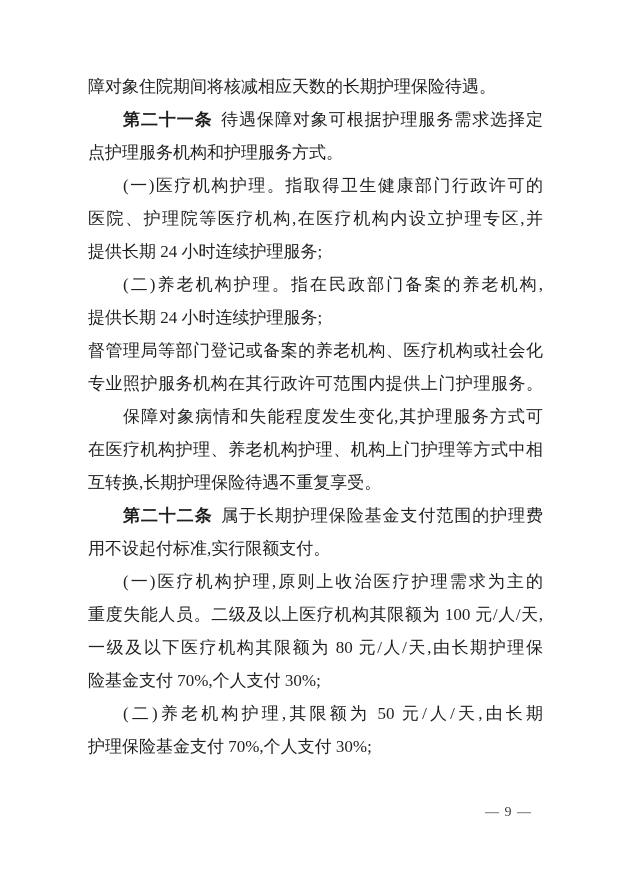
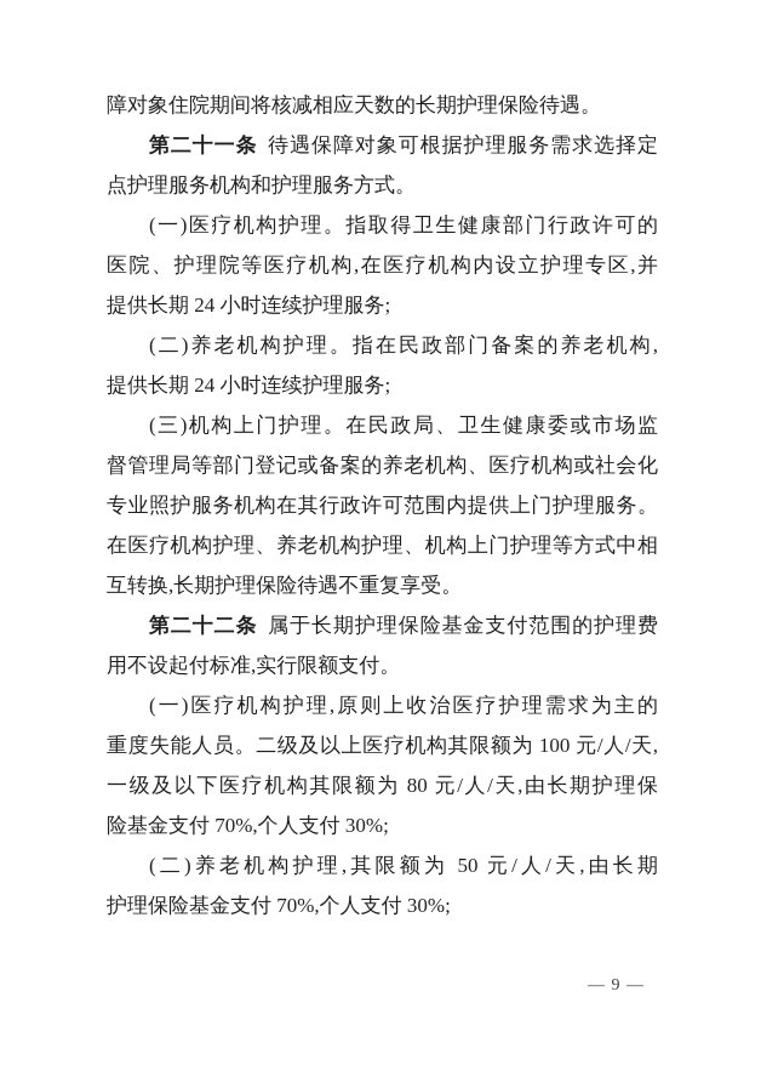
  障对象住院期间将核减相应天数的长期护理保险待遇。
  第二十一条 待遇保障对象可根据护理服务需求选择定
  点护理服务机构和护理服务方式。
  (一)医疗机构护理。指取得卫生健康部门行政许可的
  医院、护理院等医疗机构,在医疗机构内设立护理专区,并
  提供长期 24 小时连续护理服务;
  (二)养老机构护理。指在民政部门备案的养老机构,
  提供长期 24 小时连续护理服务;
+ (三)机构上门护理。在民政局、卫生健康委或市场监
  督管理局等部门登记或备案的养老机构、医疗机构或社会化
  专业照护服务机构在其行政许可范围内提供上门护理服务。
- 保障对象病情和失能程度发生变化,其护理服务方式可
  在医疗机构护理、养老机构护理、机构上门护理等方式中相
  互转换,长期护理保险待遇不重复享受。
  第二十二条 属于长期护理保险基金支付范围的护理费
  用不设起付标准,实行限额支付。
  (一)医疗机构护理,原则上收治医疗护理需求为主的
  重度失能人员。二级及以上医疗机构其限额为 100 元/人/天,
  一级及以下医疗机构其限额为 80 元/人/天,由长期护理保
  险基金支付 70%,个人支付 30%;
  (二)养老机构护理,其限额为 50 元/人/天,由长期
  护理保险基金支付 70%,个人支付 30%;
  — 9 —
